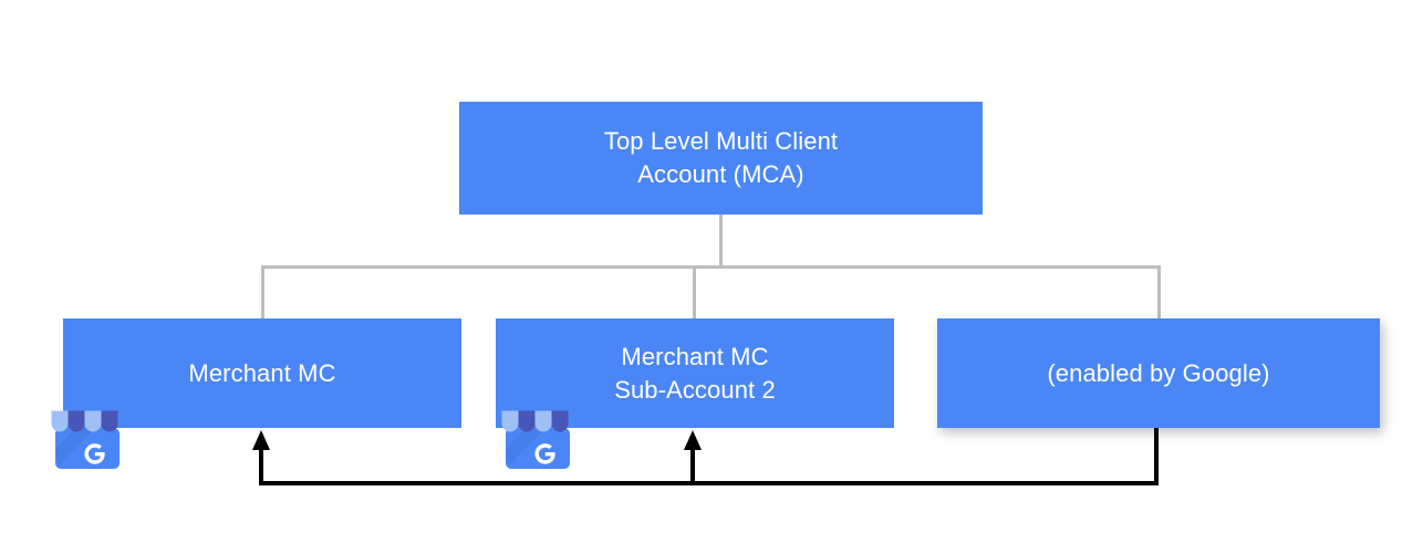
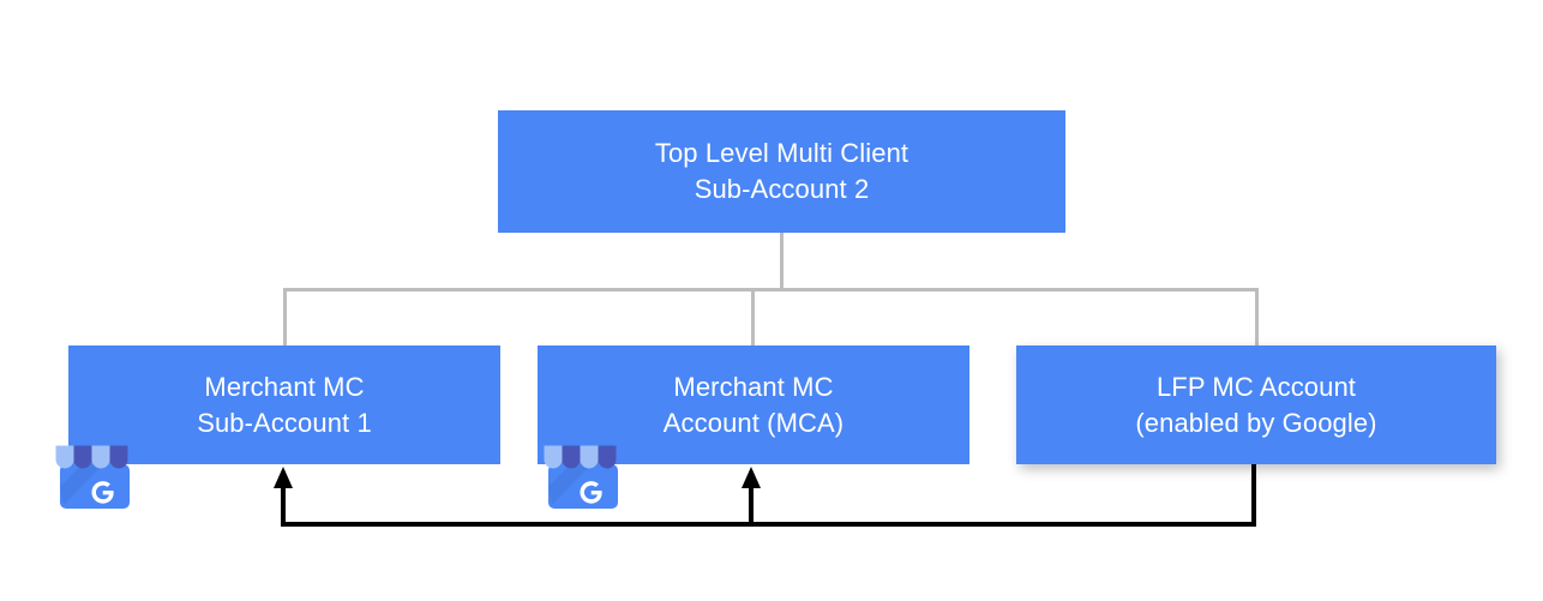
  Top Level Multi Client
- Account (MCA)
+ Sub-Account 2
  Merchant MC
+ Sub-Account 1
  Merchant MC
- Sub-Account 2
+ Account (MCA)
+ LFP MC Account
  (enabled by Google)
